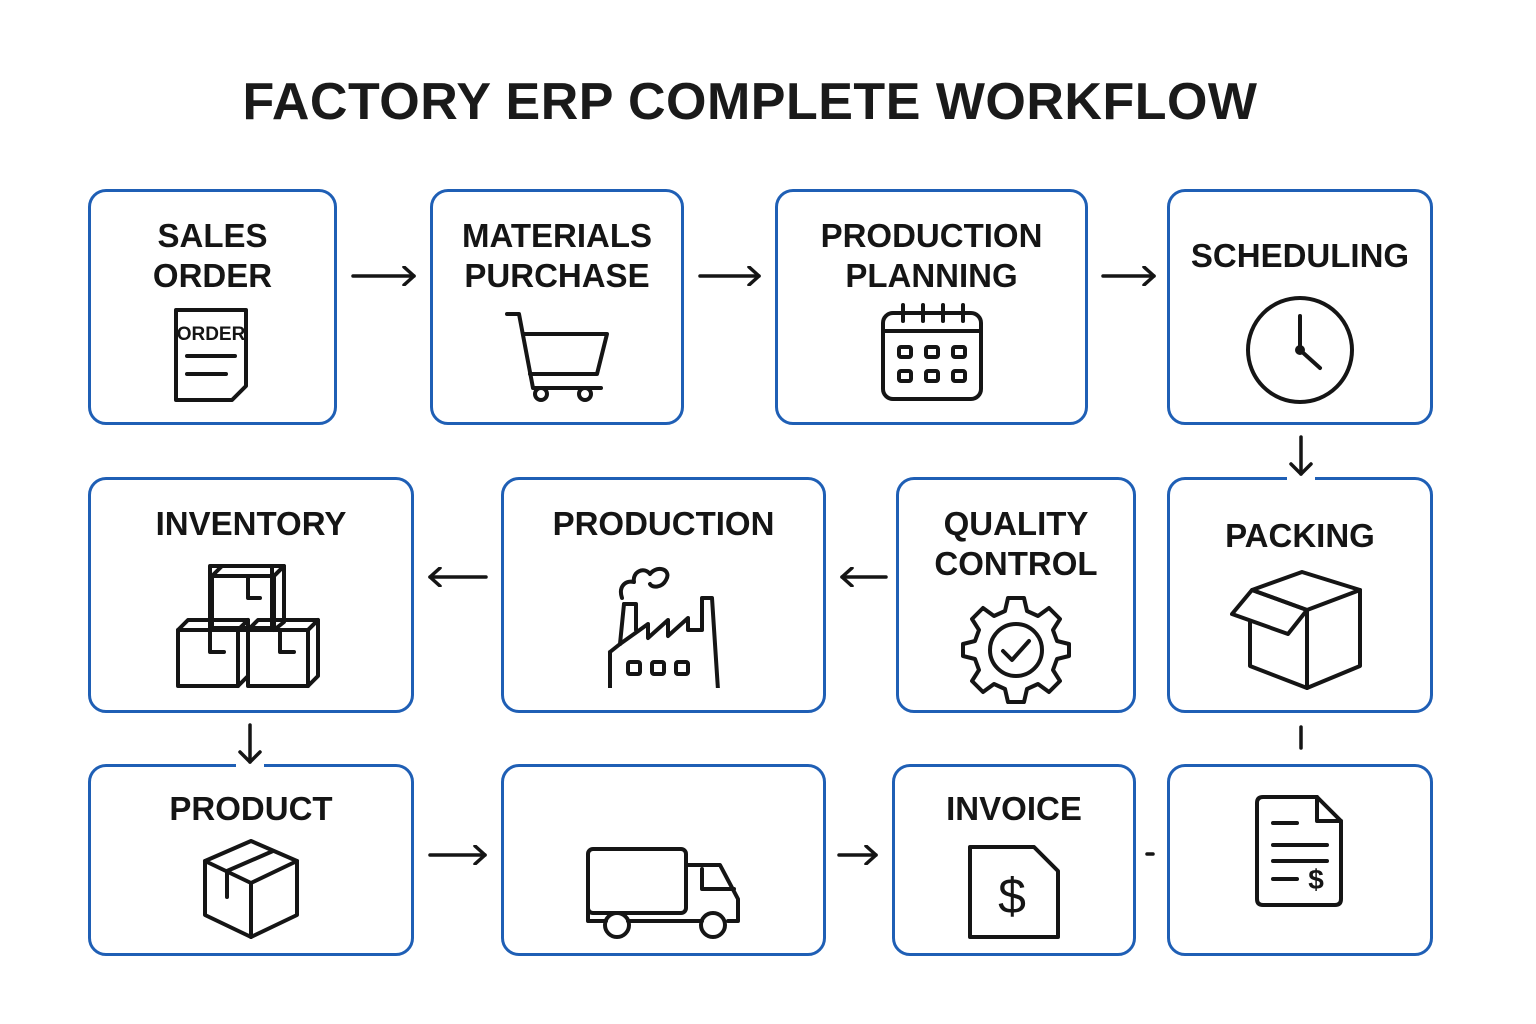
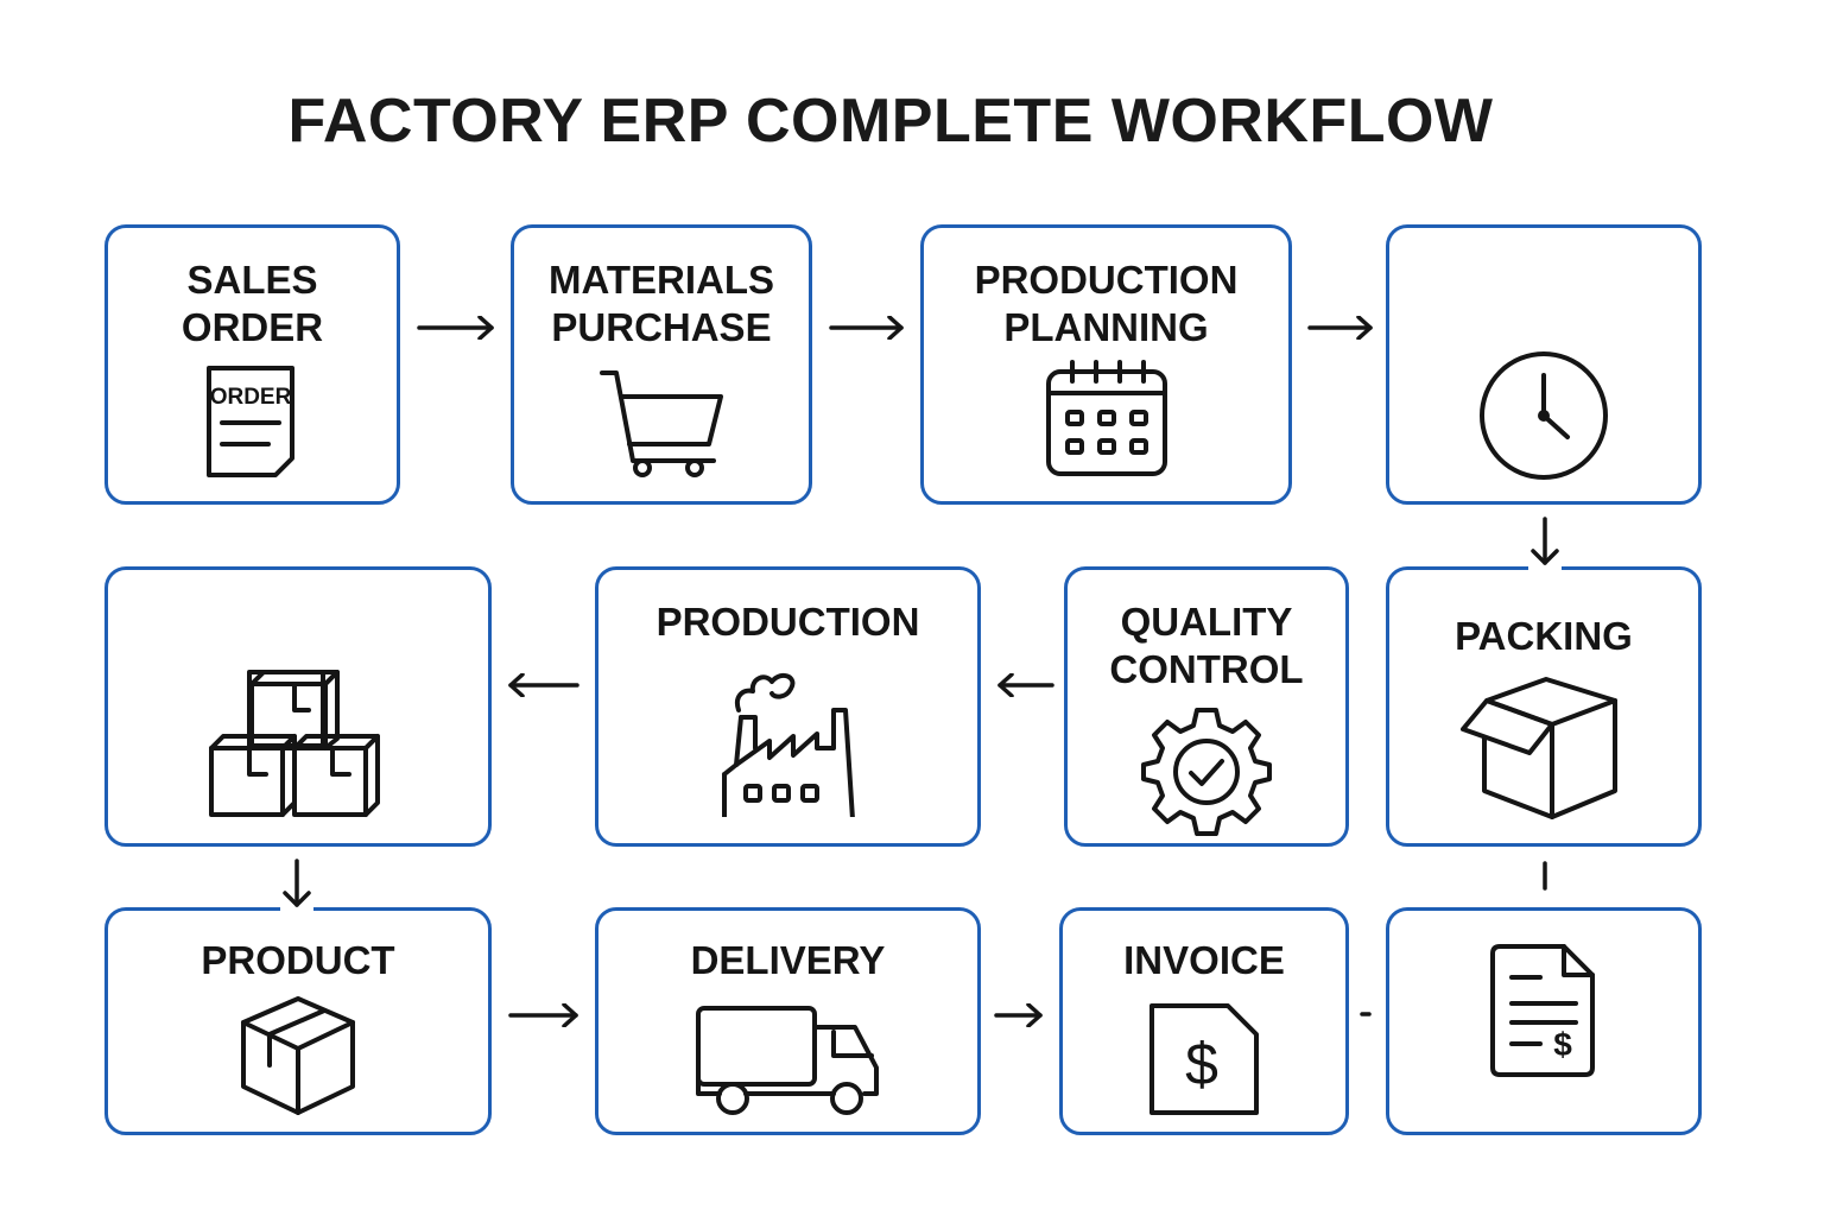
  FACTORY ERP COMPLETE WORKFLOW
  SALES
  ORDER
  ORDER
  MATERIALS
  PURCHASE
  PRODUCTION
  PLANNING
- SCHEDULING
- INVENTORY
  PRODUCTION
  QUALITY
  CONTROL
  PACKING
  PRODUCT
+ DELIVERY
  INVOICE
  $
  $
